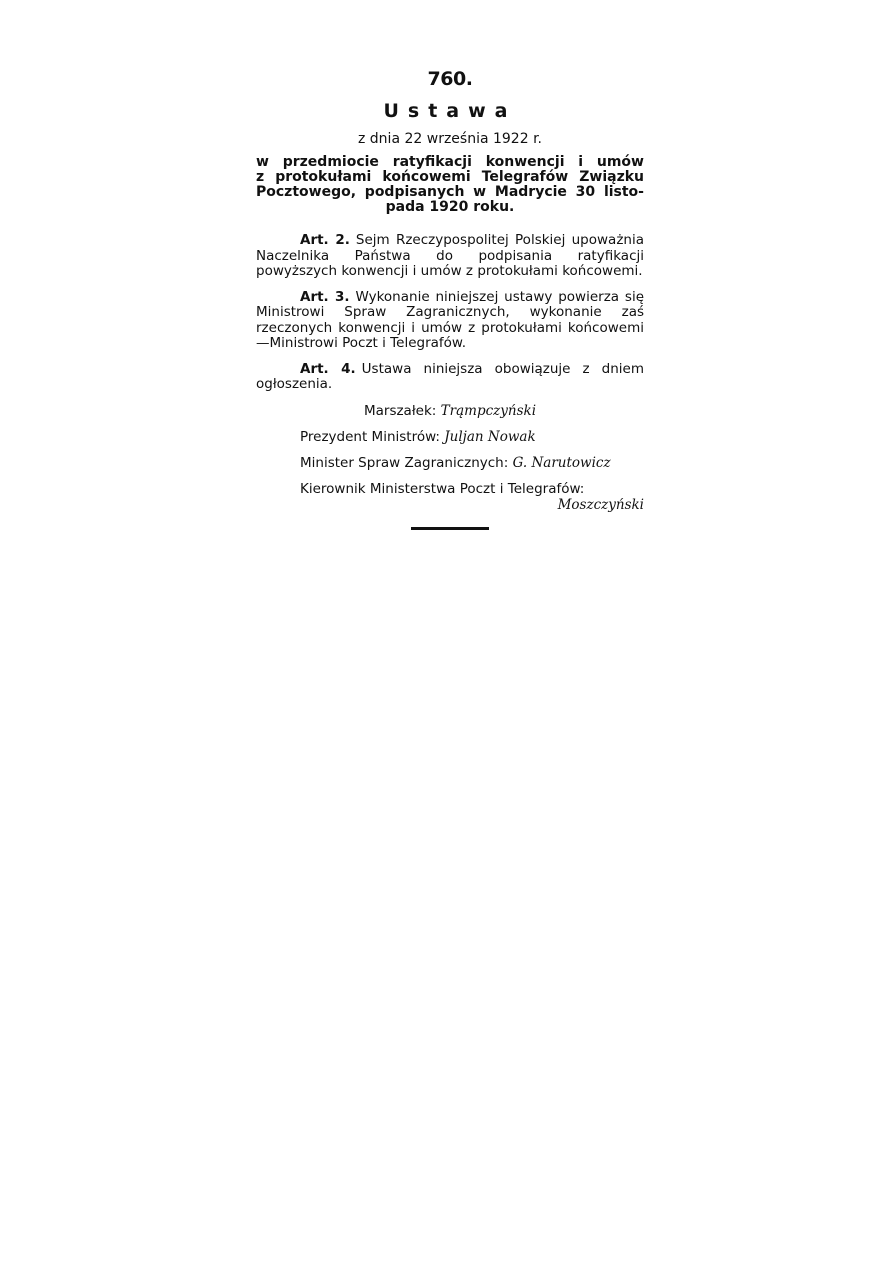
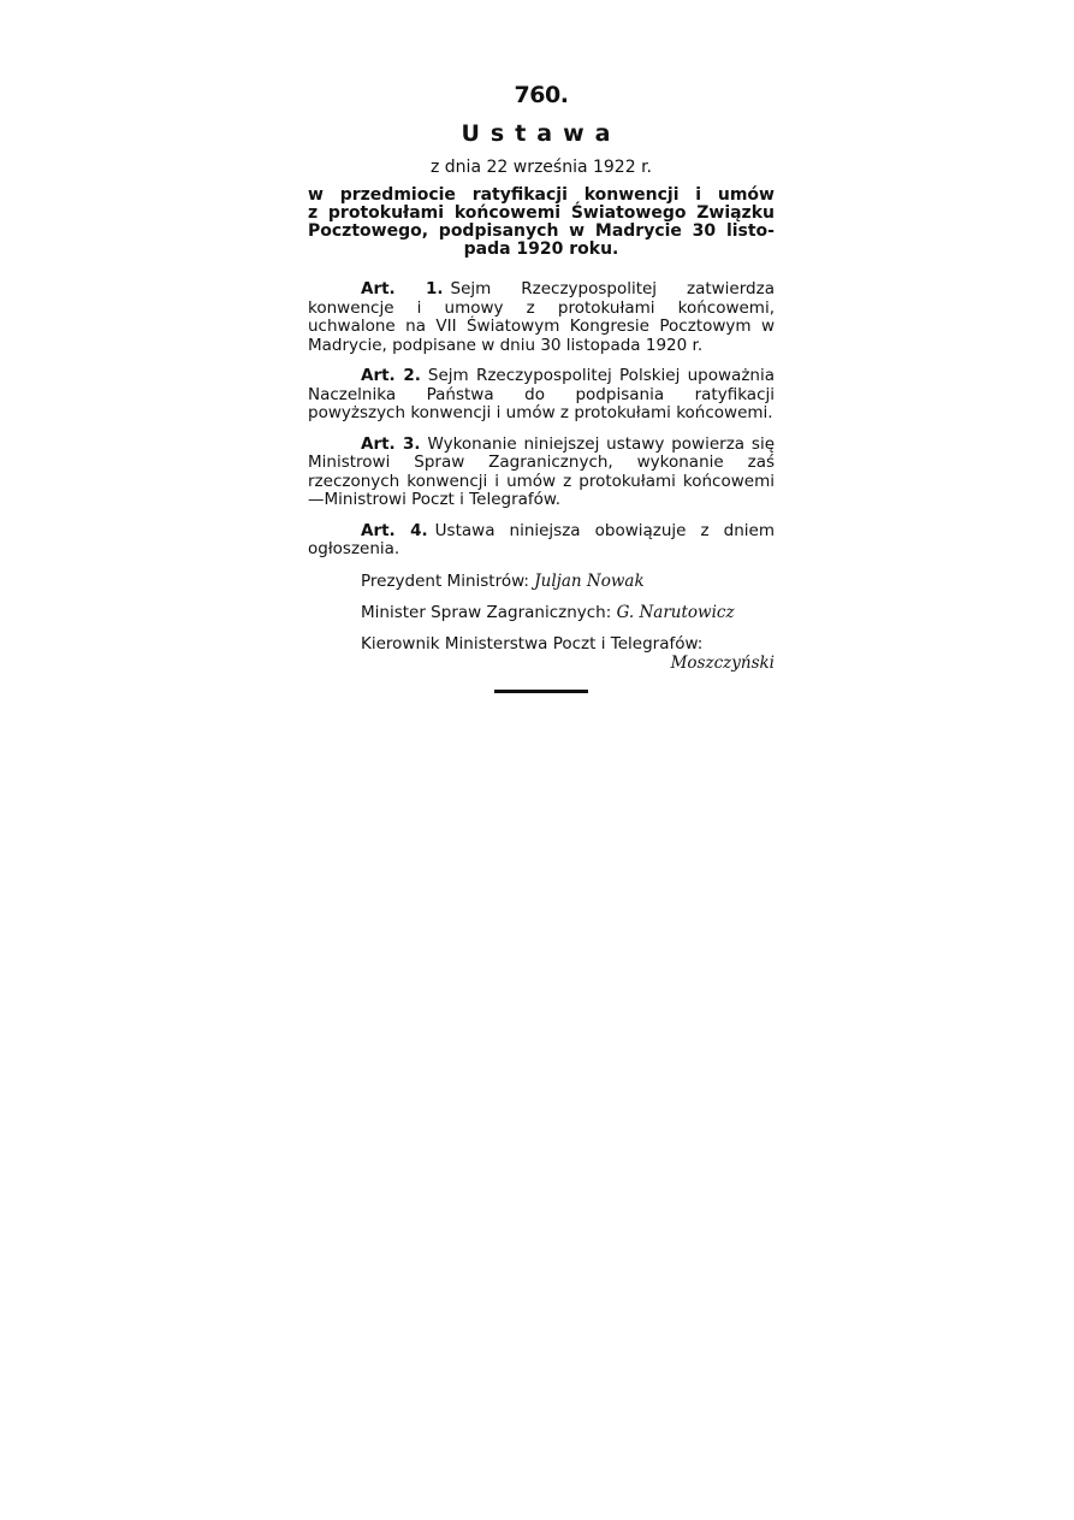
  760.
  Ustawa
  z dnia 22 września 1922 r.
  w przedmiocie ratyfikacji konwencji i umów
- z protokułami końcowemi Telegrafów Związku
+ z protokułami końcowemi Światowego Związku
  Pocztowego, podpisanych w Madrycie 30 listo-
  pada 1920 roku.
+ Art. 1. Sejm Rzeczypospolitej zatwierdza konwencje i umowy z protokułami końcowemi, uchwalone na VII Światowym Kongresie Pocztowym w Madrycie, podpisane w dniu 30 listopada 1920 r.
  Art. 2. Sejm Rzeczypospolitej Polskiej upoważnia Naczelnika Państwa do podpisania ratyfikacji powyższych konwencji i umów z protokułami końcowemi.
  Art. 3. Wykonanie niniejszej ustawy powierza się Ministrowi Spraw Zagranicznych, wykonanie zaś rzeczonych konwencji i umów z protokułami końcowemi—Ministrowi Poczt i Telegrafów.
  Art. 4. Ustawa niniejsza obowiązuje z dniem ogłoszenia.
- Marszałek: Trąmpczyński
  Prezydent Ministrów: Juljan Nowak
  Minister Spraw Zagranicznych: G. Narutowicz
  Kierownik Ministerstwa Poczt i Telegrafów:
  Moszczyński
